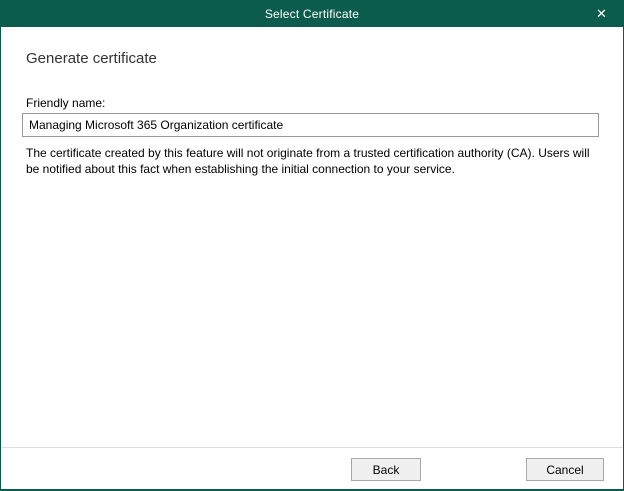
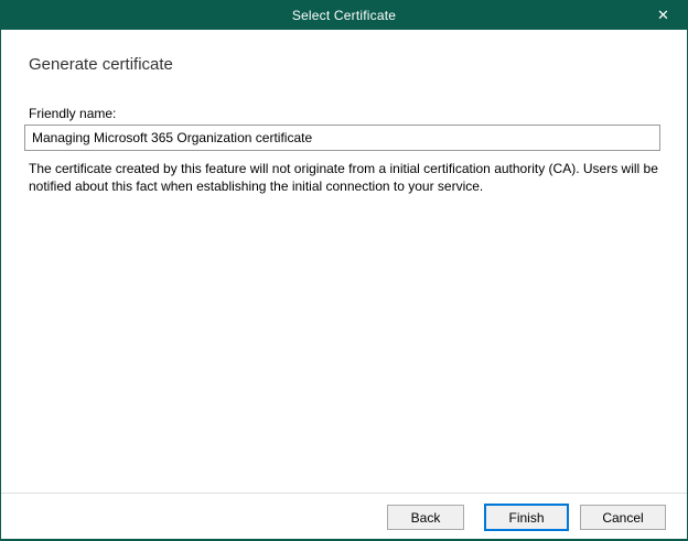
  Select Certificate
  ✕
  Generate certificate
  Friendly name:
  Managing Microsoft 365 Organization certificate
- The certificate created by this feature will not originate from a trusted certification authority (CA). Users will be notified about this fact when establishing the initial connection to your service.
+ The certificate created by this feature will not originate from a initial certification authority (CA). Users will be notified about this fact when establishing the initial connection to your service.
  Back
+ Finish
  Cancel
